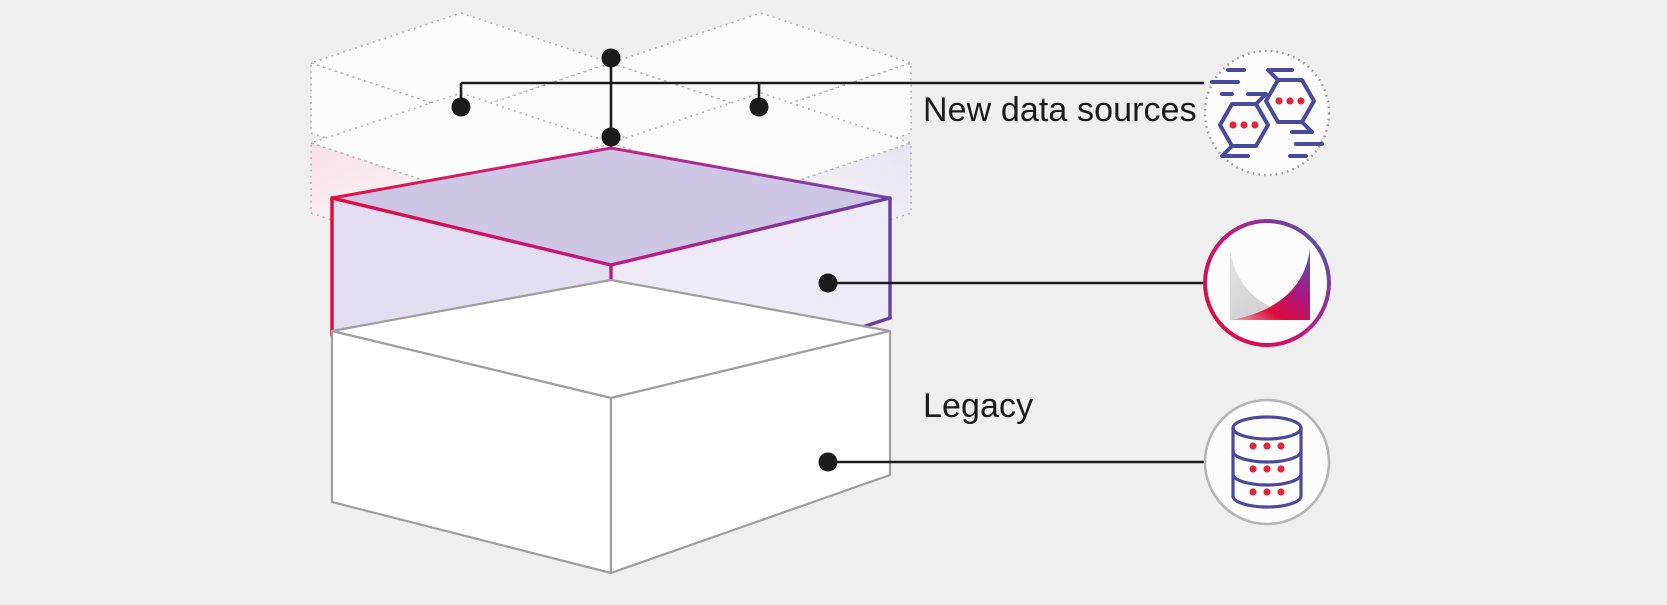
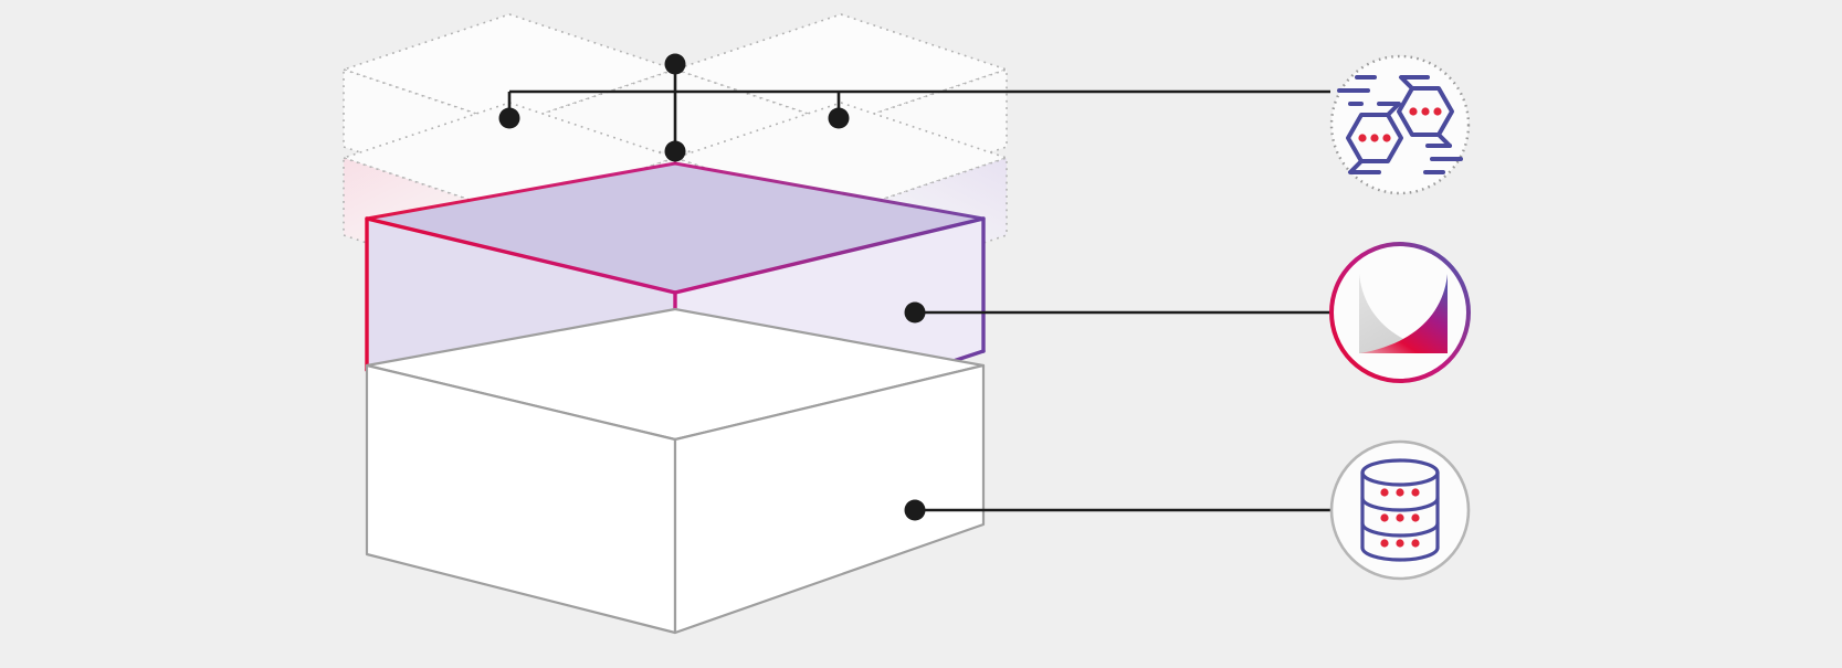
- New data sources
- Legacy
